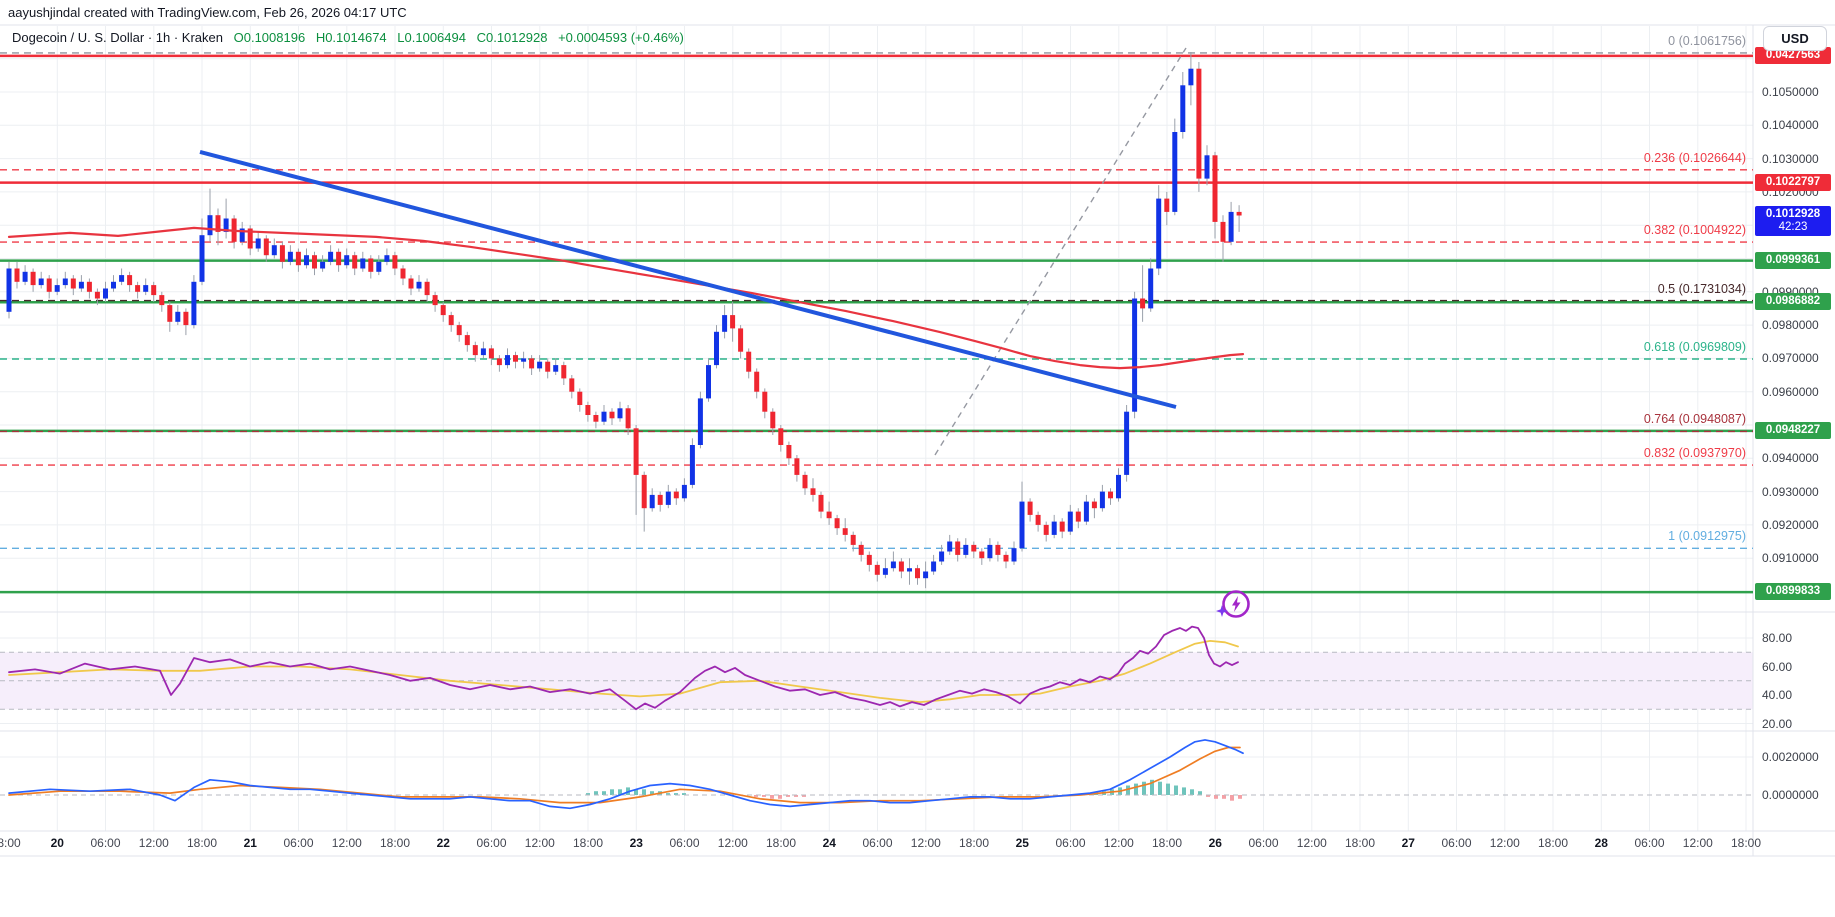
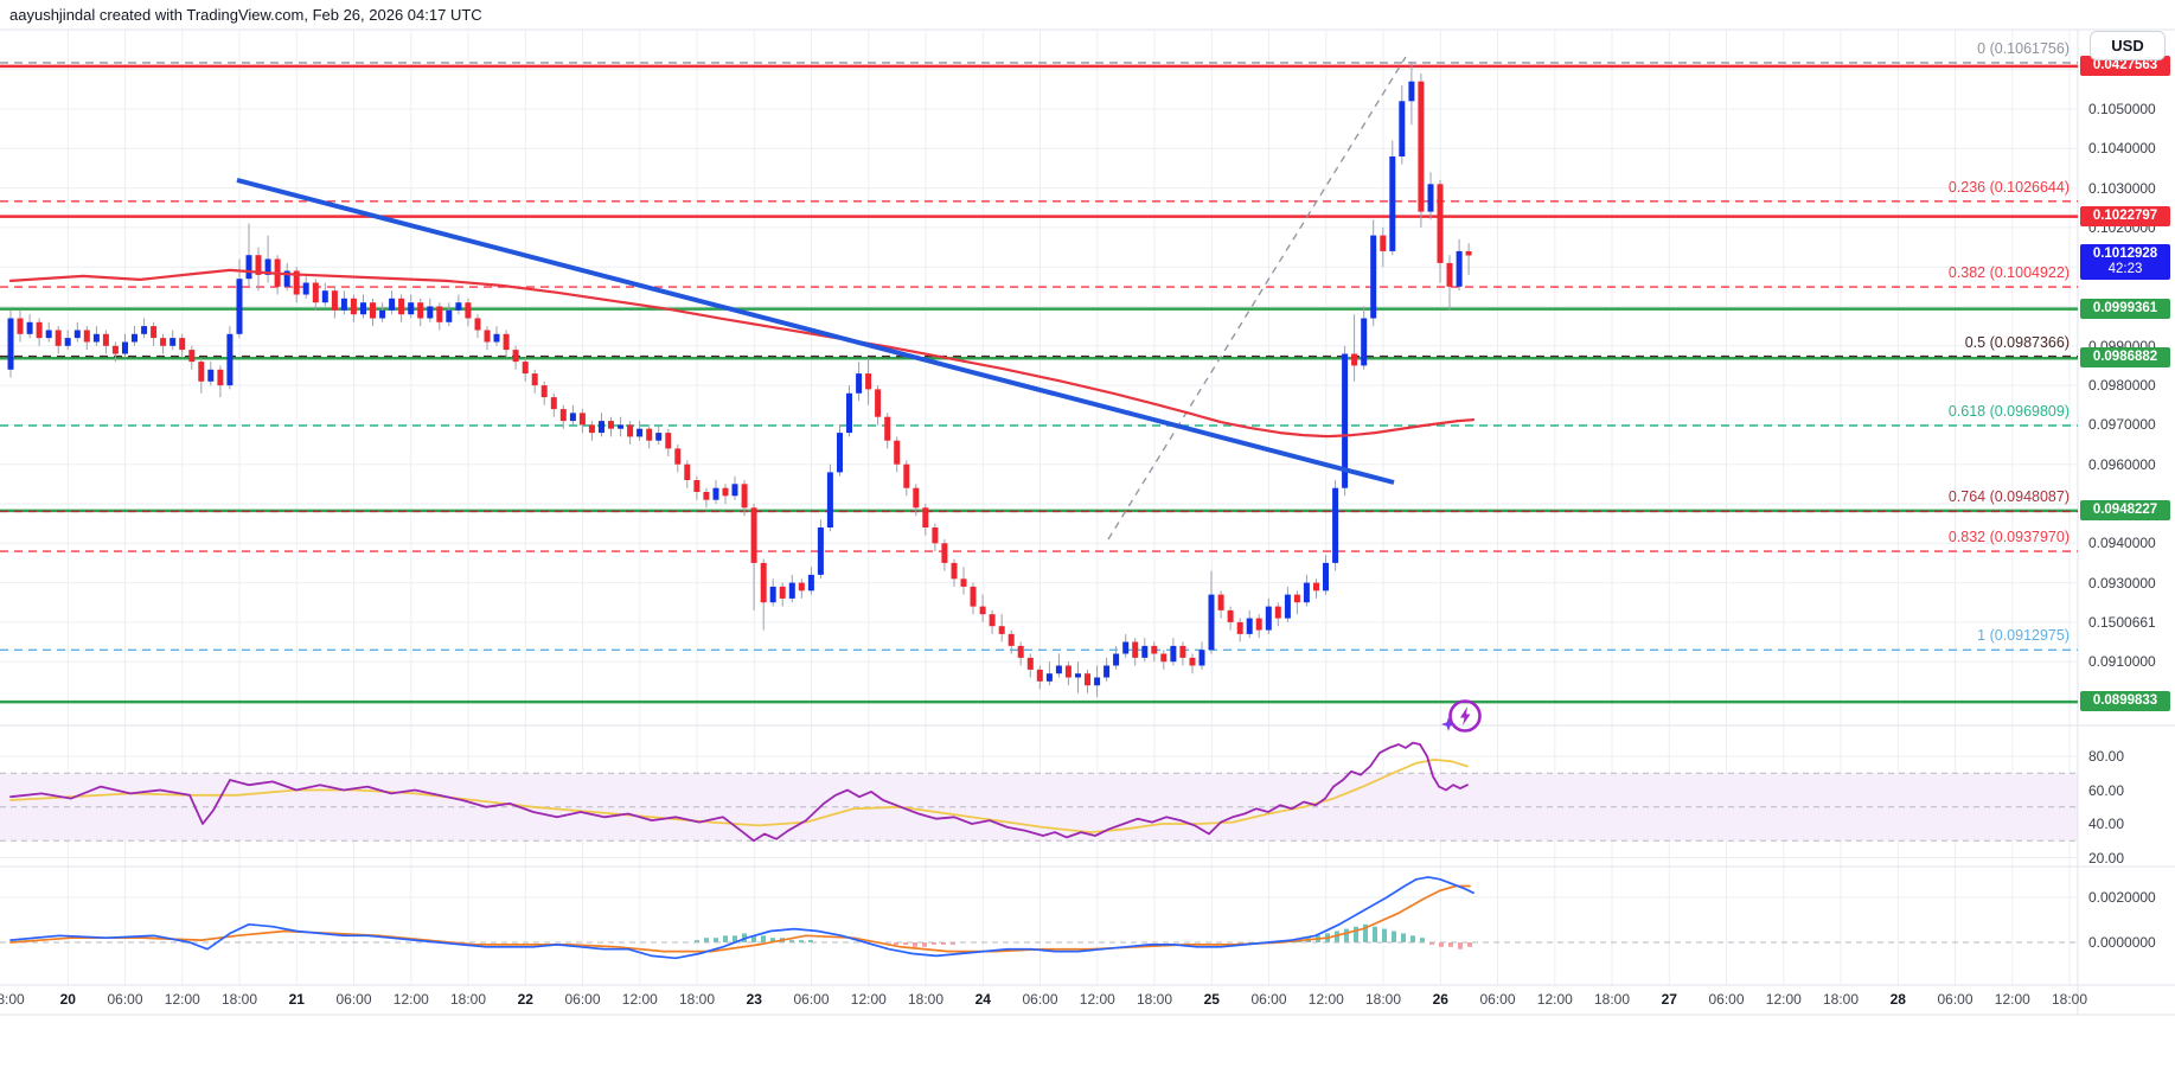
  aayushjindal created with TradingView.com, Feb 26, 2026 04:17 UTC
- Dogecoin / U. S. Dollar · 1h · Kraken O0.1008196 H0.1014674 L0.1006494 C0.1012928 +0.0004593 (+0.46%)
  USD
  0 (0.1061756)
  0.236 (0.1026644)
  0.382 (0.1004922)
- 0.5 (0.1731034)
+ 0.5 (0.0987366)
  0.618 (0.0969809)
  0.764 (0.0948087)
  0.832 (0.0937970)
  1 (0.0912975)
  0.1050000
  0.1040000
  0.1030000
  0.1020000
  0.0990000
  0.0980000
  0.0970000
  0.0960000
  0.0940000
  0.0930000
- 0.0920000
+ 0.1500661
  0.0910000
  80.00
  60.00
  40.00
  20.00
  0.0020000
  0.0000000
  0.0427563
  0.1022797
  0.1012928
  42:23
  0.0999361
  0.0986882
  0.0948227
  0.0899833
  8:00
  20
  06:00
  12:00
  18:00
  21
  06:00
  12:00
  18:00
  22
  06:00
  12:00
  18:00
  23
  06:00
  12:00
  18:00
  24
  06:00
  12:00
  18:00
  25
  06:00
  12:00
  18:00
  26
  06:00
  12:00
  18:00
  27
  06:00
  12:00
  18:00
  28
  06:00
  12:00
  18:00
